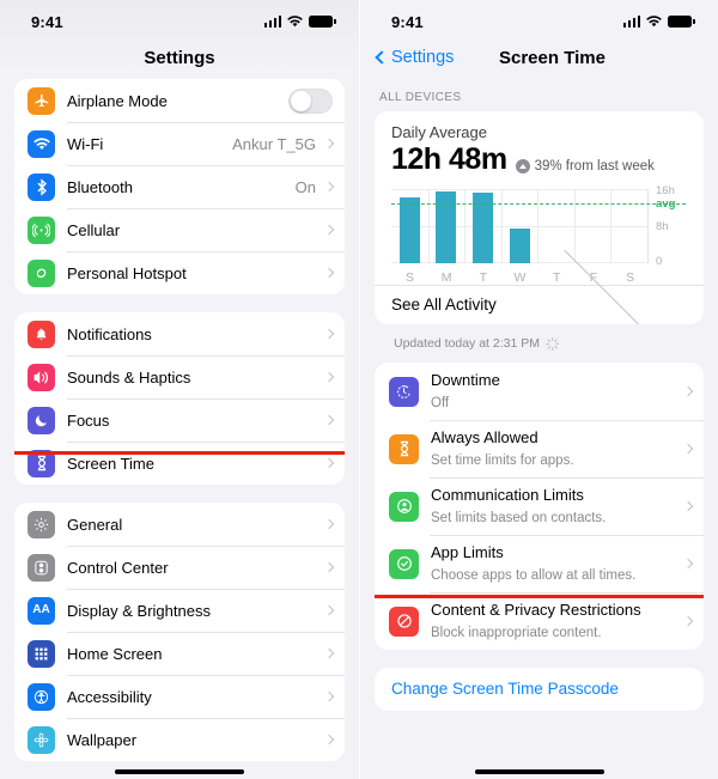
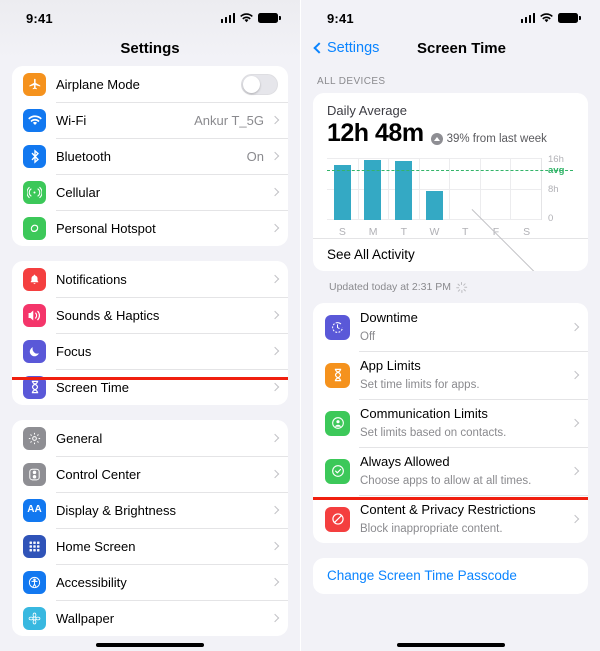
  9:41
  Settings
  Airplane Mode
  Wi-Fi
  Ankur T_5G
  Bluetooth
  On
  Cellular
  Personal Hotspot
  Notifications
  Sounds & Haptics
  Focus
  Screen Time
  General
  Control Center
  AA
  Display & Brightness
  Home Screen
  Accessibility
  Wallpaper
  9:41
  Settings
  Screen Time
  ALL DEVICES
  Daily Average
  12h 48m
  39% from last week
  16h
  avg
  8h
  0
  S
  M
  T
  W
  T
  F
  S
  See All Activity
  Updated today at 2:31 PM
  Downtime
  Off
- Always Allowed
+ App Limits
  Set time limits for apps.
  Communication Limits
  Set limits based on contacts.
- App Limits
+ Always Allowed
  Choose apps to allow at all times.
  Content & Privacy Restrictions
  Block inappropriate content.
  Change Screen Time Passcode
